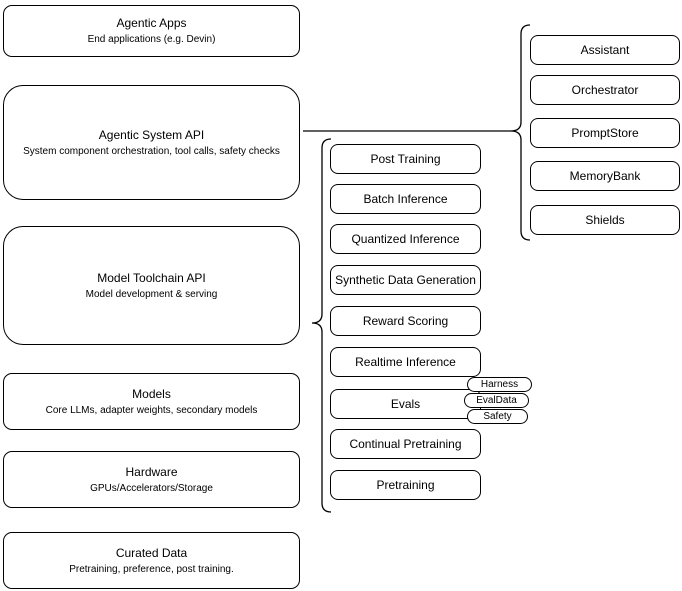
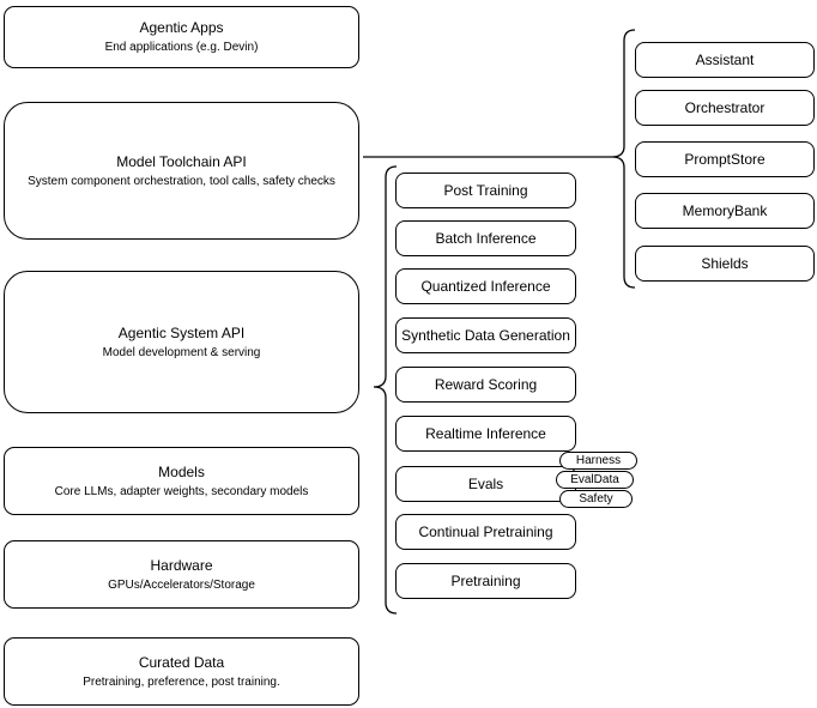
  Agentic Apps
  End applications (e.g. Devin)
- Agentic System API
+ Model Toolchain API
  System component orchestration, tool calls, safety checks
- Model Toolchain API
+ Agentic System API
  Model development & serving
  Models
  Core LLMs, adapter weights, secondary models
  Hardware
  GPUs/Accelerators/Storage
  Curated Data
  Pretraining, preference, post training.
  Post Training
  Batch Inference
  Quantized Inference
  Synthetic Data Generation
  Reward Scoring
  Realtime Inference
  Evals
  Continual Pretraining
  Pretraining
  Harness
  EvalData
  Safety
  Assistant
  Orchestrator
  PromptStore
  MemoryBank
  Shields
